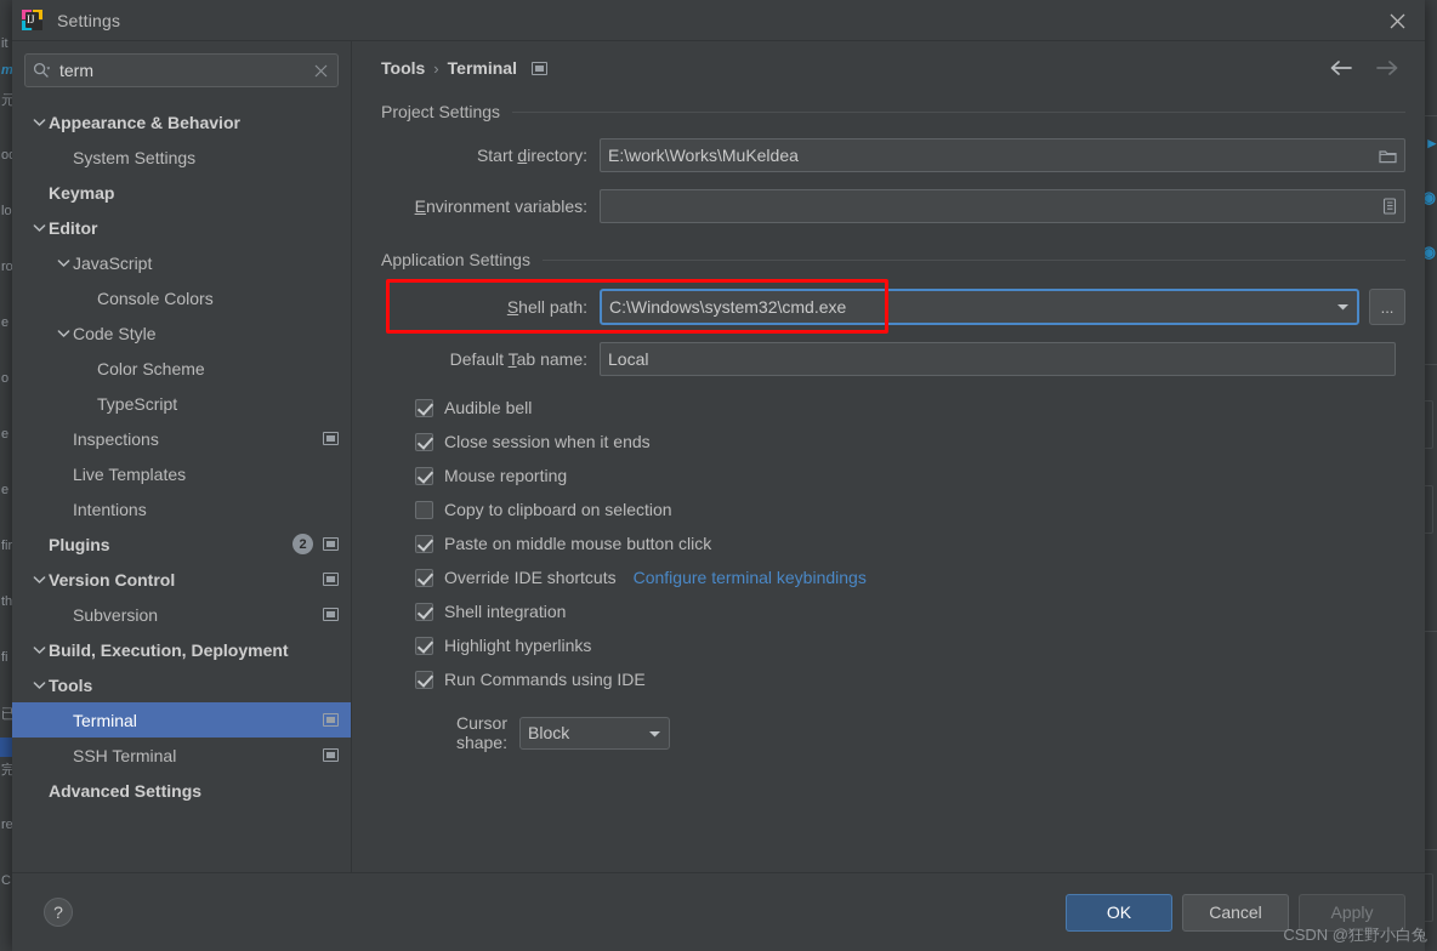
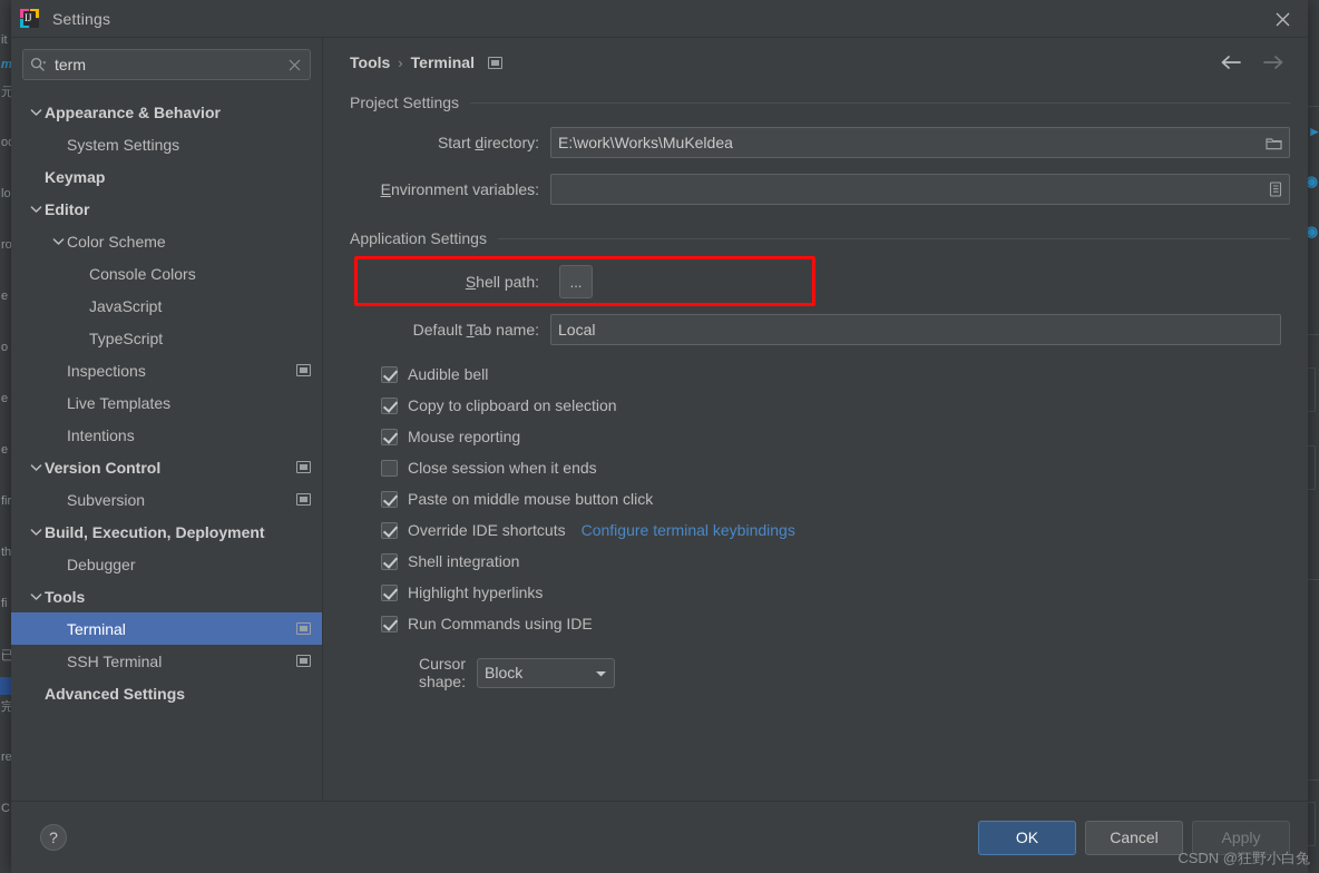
  it
  元
  lo
  ro
  e
  o
  e
  e
  fir
  th
  fi
  已
  完
  re
  C
  m
  ▸
  ◉
  ◉
  IJ
  Settings
  term
  Appearance & Behavior
  System Settings
  Keymap
  Editor
- JavaScript
+ Color Scheme
  Console Colors
- Code Style
- Color Scheme
+ JavaScript
  TypeScript
  Inspections
  Live Templates
  Intentions
- Plugins
- 2
  Version Control
  Subversion
  Build, Execution, Deployment
+ Debugger
  Tools
  Terminal
  SSH Terminal
  Advanced Settings
  Tools
  ›
  Terminal
  Project Settings
  Start directory:
  E:\work\Works\MuKeldea
  Environment variables:
  Application Settings
  Shell path:
- C:\Windows\system32\cmd.exe
  ...
  Default Tab name:
  Local
  Audible bell
- Close session when it ends
+ Copy to clipboard on selection
  Mouse reporting
- Copy to clipboard on selection
+ Close session when it ends
  Paste on middle mouse button click
  Override IDE shortcuts
  Configure terminal keybindings
  Shell integration
  Highlight hyperlinks
  Run Commands using IDE
  Cursor shape:
  Block
  ?
  OK
  Cancel
  Apply
  CSDN @狂野小白兔
